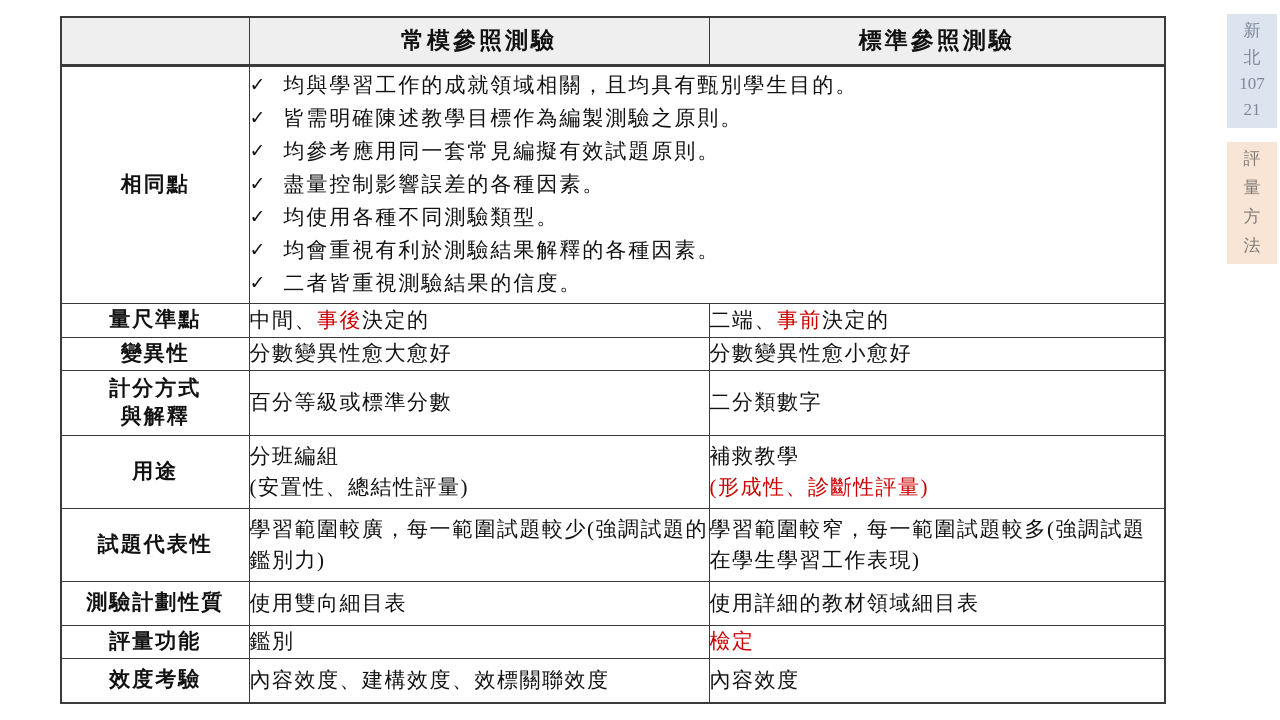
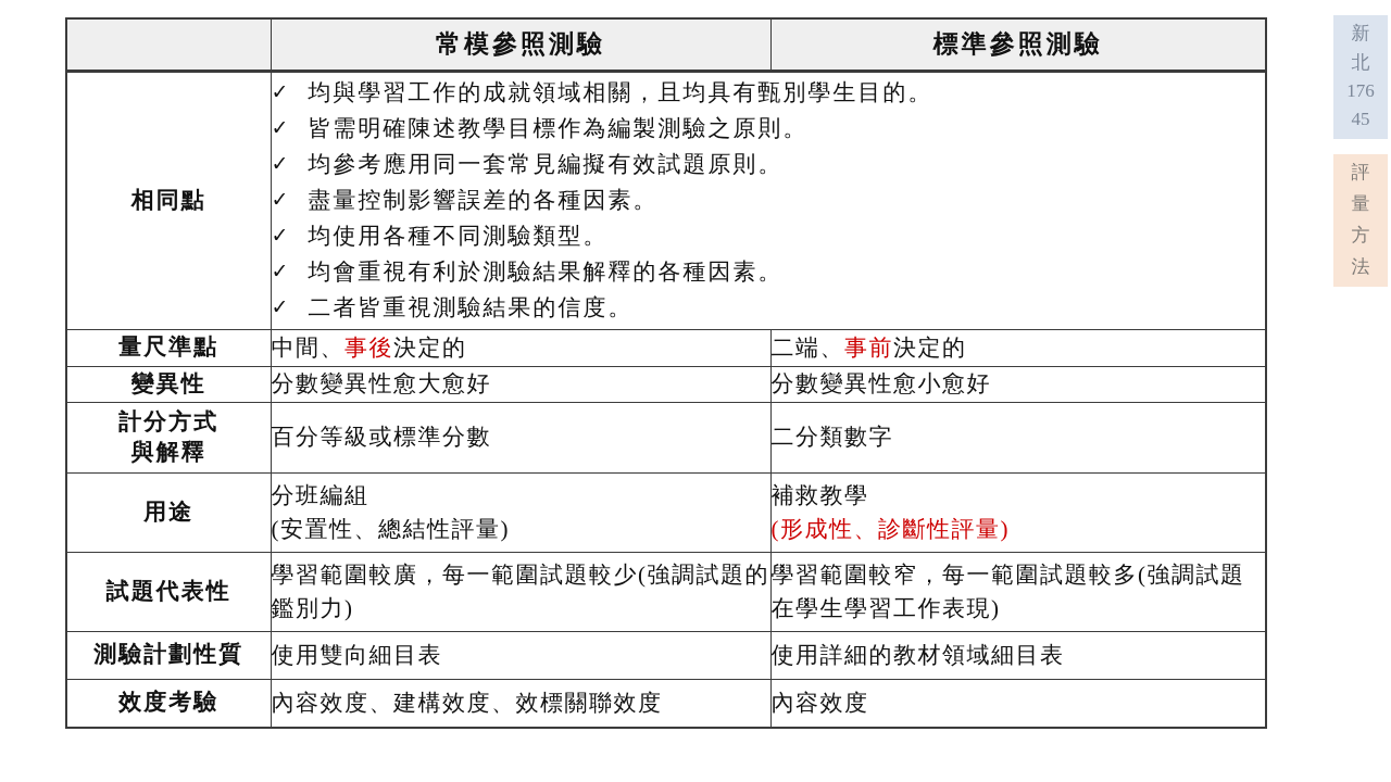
  	常模參照測驗	標準參照測驗
  相同點	✓ 均與學習工作的成就領域相關，且均具有甄別學生目的。 ✓ 皆需明確陳述教學目標作為編製測驗之原則。 ✓ 均參考應用同一套常見編擬有效試題原則。 ✓ 盡量控制影響誤差的各種因素。 ✓ 均使用各種不同測驗類型。 ✓ 均會重視有利於測驗結果解釋的各種因素。 ✓ 二者皆重視測驗結果的信度。
  量尺準點	中間、事後決定的	二端、事前決定的
  變異性	分數變異性愈大愈好	分數變異性愈小愈好
  計分方式 與解釋	百分等級或標準分數	二分類數字
  用途	分班編組 (安置性、總結性評量)	補救教學 (形成性、診斷性評量)
  試題代表性	學習範圍較廣，每一範圍試題較少(強調試題的鑑別力)	學習範圍較窄，每一範圍試題較多(強調試題在學生學習工作表現)
  測驗計劃性質	使用雙向細目表	使用詳細的教材領域細目表
- 評量功能	鑑別	檢定
  效度考驗	內容效度、建構效度、效標關聯效度	內容效度
  新
  北
- 107
+ 176
- 21
+ 45
  評
  量
  方
  法
